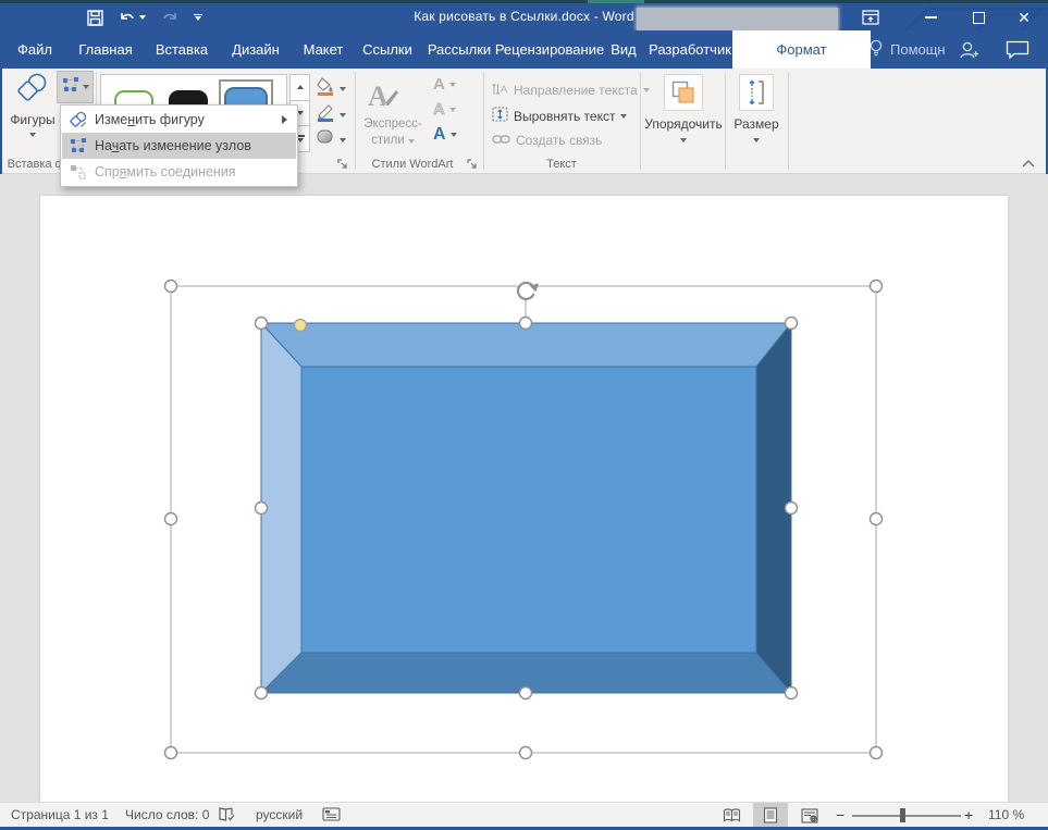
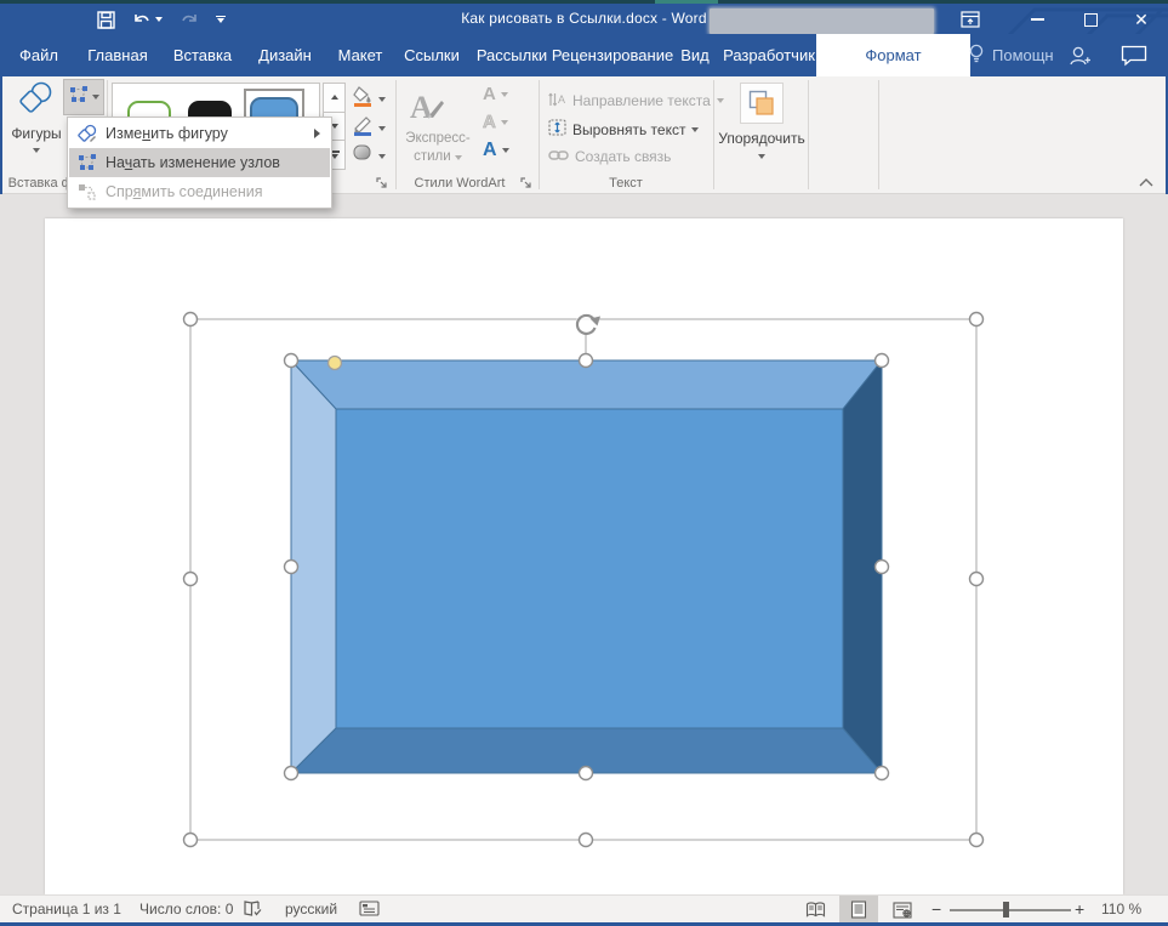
  Как рисовать в Ссылки.docx - Word
  ✕
  Файл
  Главная
  Вставка
  Дизайн
  Макет
  Ссылки
  Рассылки
  Рецензирование
  Вид
  Разработчик
  Формат
  Помощн
  Фигуры
  А
  Экспресс-
  стили
  A
  A
  A
  Стили WordArt
  А
  Направление текста
  Выровнять текст
  Создать связь
  Текст
  Упорядочить
- Размер
  Изменить фигуру
  Начать изменение узлов
  Спрямить соединения
  Страница 1 из 1
  Число слов: 0
  русский
  −
  +
  110 %
